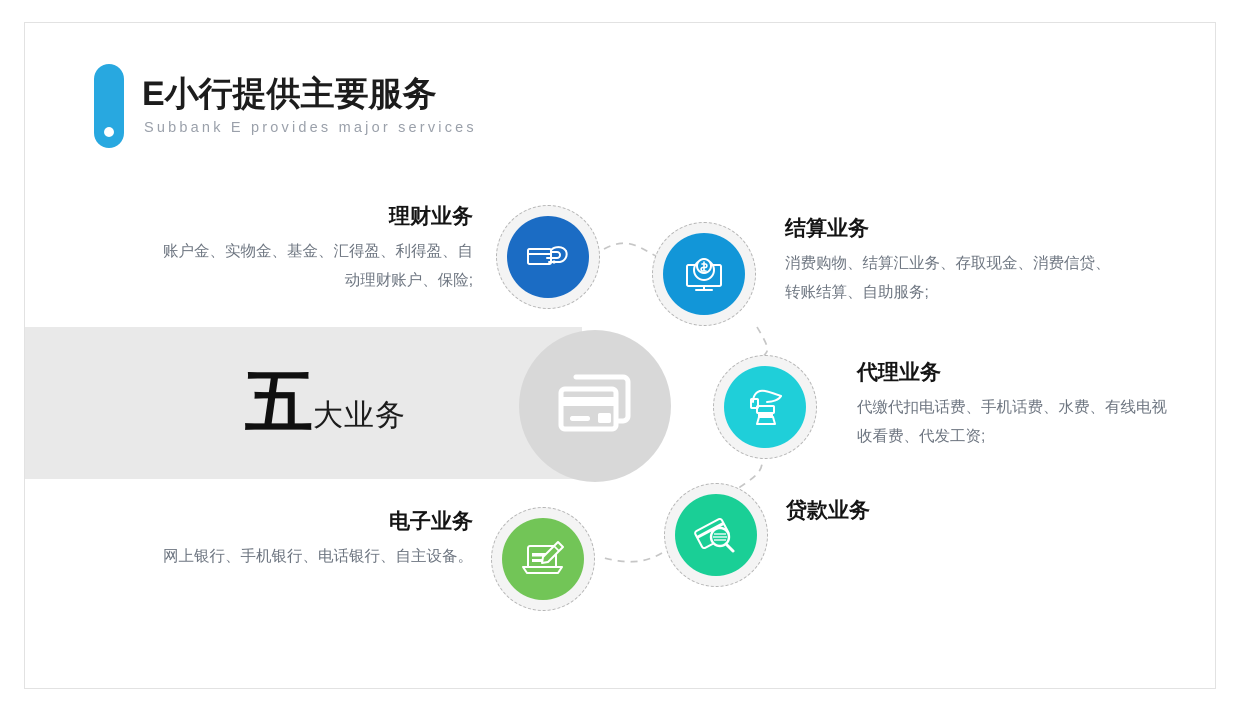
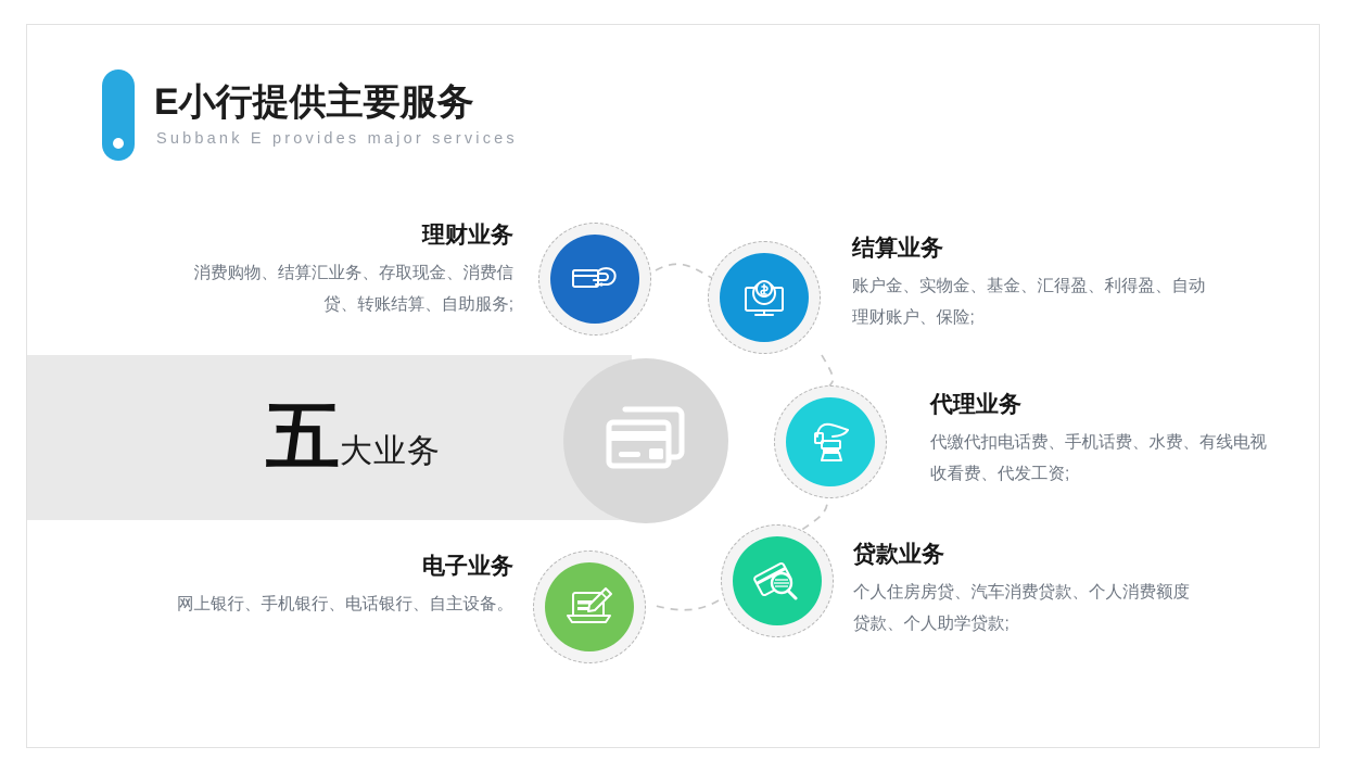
  E小行提供主要服务
  Subbank E provides major services
  五大业务
  理财业务
- 账户金、实物金、基金、汇得盈、利得盈、自动理财账户、保险;
+ 消费购物、结算汇业务、存取现金、消费信贷、转账结算、自助服务;
  结算业务
- 消费购物、结算汇业务、存取现金、消费信贷、转账结算、自助服务;
+ 账户金、实物金、基金、汇得盈、利得盈、自动理财账户、保险;
  代理业务
  代缴代扣电话费、手机话费、水费、有线电视收看费、代发工资;
  贷款业务
+ 个人住房房贷、汽车消费贷款、个人消费额度贷款、个人助学贷款;
  电子业务
  网上银行、手机银行、电话银行、自主设备。
